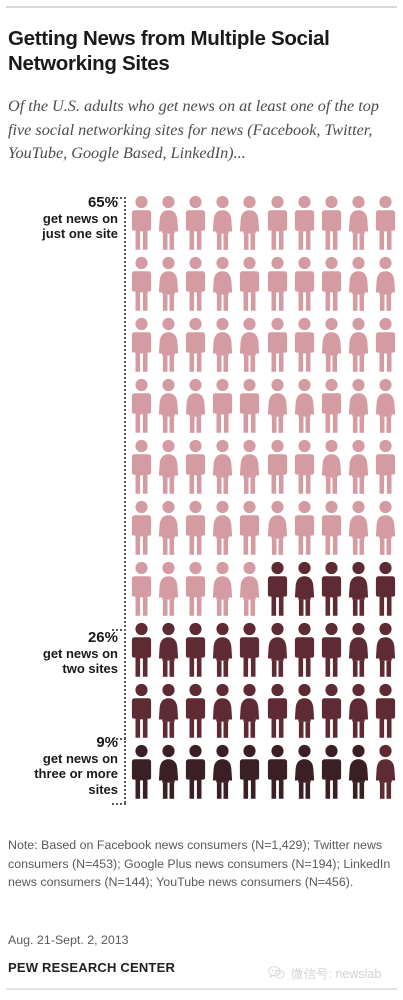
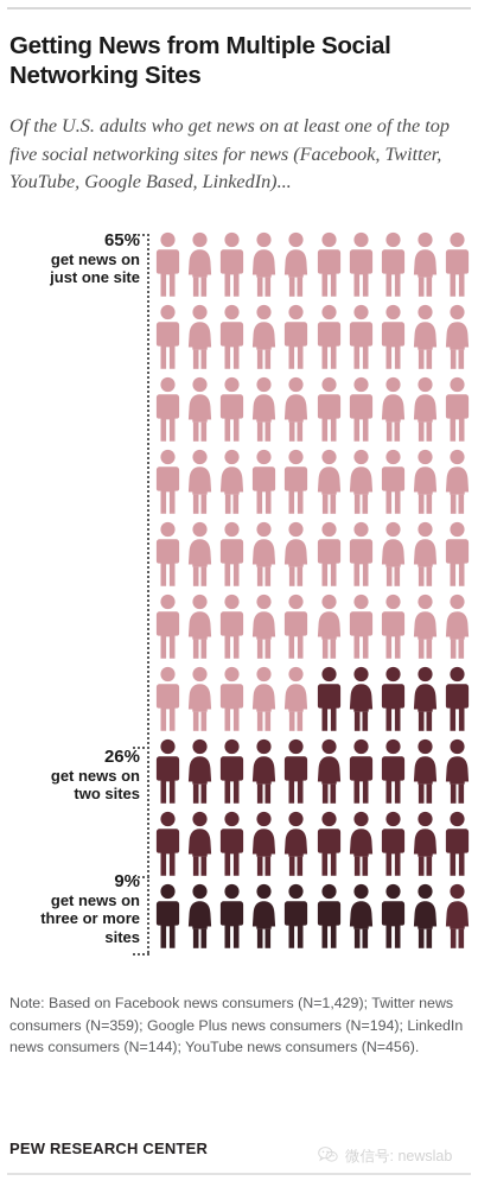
  Getting News from Multiple Social Networking Sites
  Of the U.S. adults who get news on at least one of the top five social networking sites for news (Facebook, Twitter, YouTube, Google Based, LinkedIn)...
  65%
  get news on
  just one site
  26%
  get news on
  two sites
  9%
  get news on
  three or more
  sites
- Note: Based on Facebook news consumers (N=1,429); Twitter news consumers (N=453); Google Plus news consumers (N=194); LinkedIn news consumers (N=144); YouTube news consumers (N=456).
+ Note: Based on Facebook news consumers (N=1,429); Twitter news consumers (N=359); Google Plus news consumers (N=194); LinkedIn news consumers (N=144); YouTube news consumers (N=456).
- Aug. 21-Sept. 2, 2013
  PEW RESEARCH CENTER
  微信号: newslab
